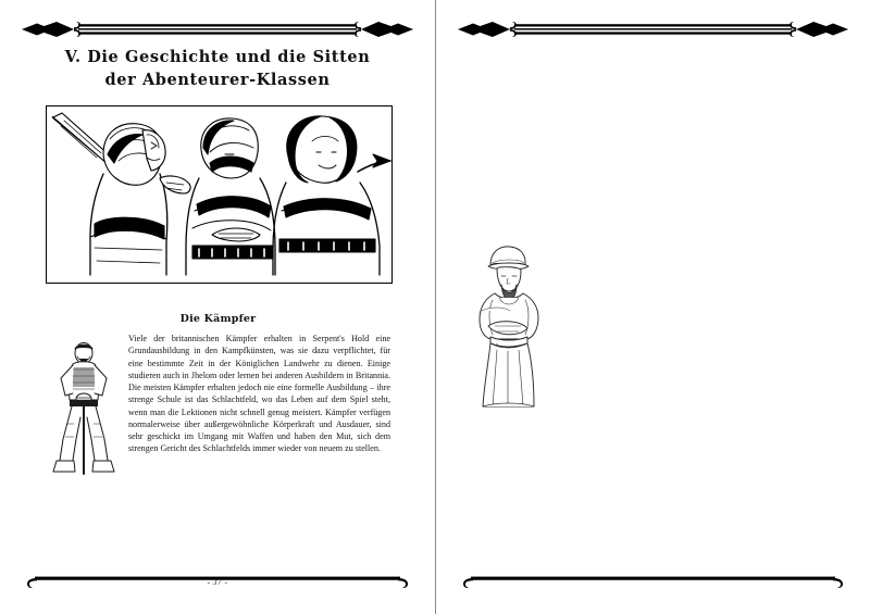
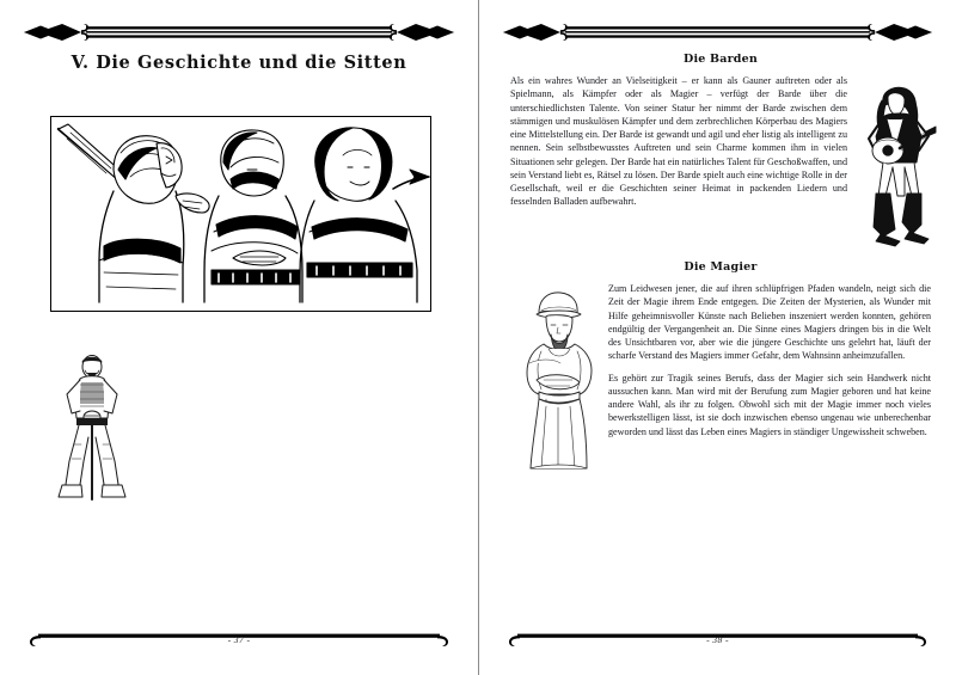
  V. Die Geschichte und die Sitten
- der Abenteurer-Klassen
- Die Kämpfer
- Viele der britannischen Kämpfer erhalten in Serpent's Hold eine Grundausbildung in den Kampfkünsten, was sie dazu verpflichtet, für eine bestimmte Zeit in der Königlichen Landwehr zu dienen. Einige studieren auch in Jhelom oder lernen bei anderen Ausbildern in Britannia. Die meisten Kämpfer erhalten jedoch nie eine formelle Ausbildung – ihre strenge Schule ist das Schlachtfeld, wo das Leben auf dem Spiel steht, wenn man die Lektionen nicht schnell genug meistert. Kämpfer verfügen normalerweise über außergewöhnliche Körperkraft und Ausdauer, sind sehr geschickt im Umgang mit Waffen und haben den Mut, sich dem strengen Gericht des Schlachtfelds immer wieder von neuem zu stellen.
  - 37 -
+ Die Barden
+ Als ein wahres Wunder an Vielseitigkeit – er kann als Gauner auftreten oder als Spielmann, als Kämpfer oder als Magier – verfügt der Barde über die unterschiedlichsten Talente. Von seiner Statur her nimmt der Barde zwischen dem stämmigen und muskulösen Kämpfer und dem zerbrechlichen Körperbau des Magiers eine Mittelstellung ein. Der Barde ist gewandt und agil und eher listig als intelligent zu nennen. Sein selbstbewusstes Auftreten und sein Charme kommen ihm in vielen Situationen sehr gelegen. Der Barde hat ein natürliches Talent für Geschoßwaffen, und sein Verstand liebt es, Rätsel zu lösen. Der Barde spielt auch eine wichtige Rolle in der Gesellschaft, weil er die Geschichten seiner Heimat in packenden Liedern und fesselnden Balladen aufbewahrt.
+ Die Magier
+ Zum Leidwesen jener, die auf ihren schlüpfrigen Pfaden wandeln, neigt sich die Zeit der Magie ihrem Ende entgegen. Die Zeiten der Mysterien, als Wunder mit Hilfe geheimnisvoller Künste nach Belieben inszeniert werden konnten, gehören endgültig der Vergangenheit an. Die Sinne eines Magiers dringen bis in die Welt des Unsichtbaren vor, aber wie die jüngere Geschichte uns gelehrt hat, läuft der scharfe Verstand des Magiers immer Gefahr, dem Wahnsinn anheimzufallen.
+ Es gehört zur Tragik seines Berufs, dass der Magier sich sein Handwerk nicht aussuchen kann. Man wird mit der Berufung zum Magier geboren und hat keine andere Wahl, als ihr zu folgen. Obwohl sich mit der Magie immer noch vieles bewerkstelligen lässt, ist sie doch inzwischen ebenso ungenau wie unberechenbar geworden und lässt das Leben eines Magiers in ständiger Ungewissheit schweben.
+ - 38 -
